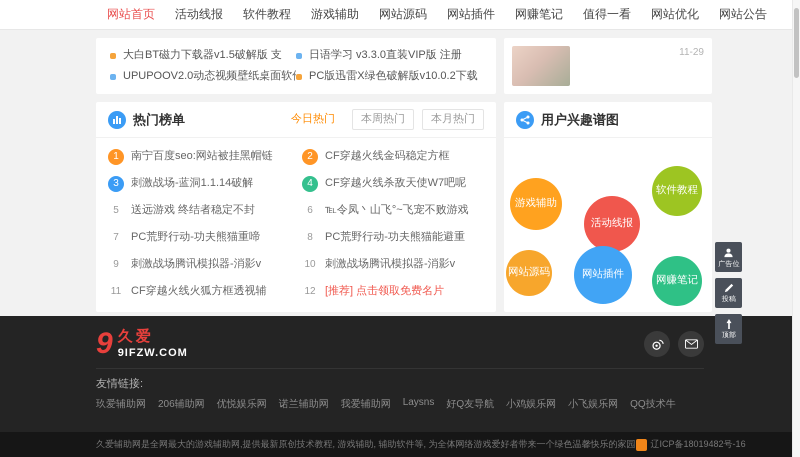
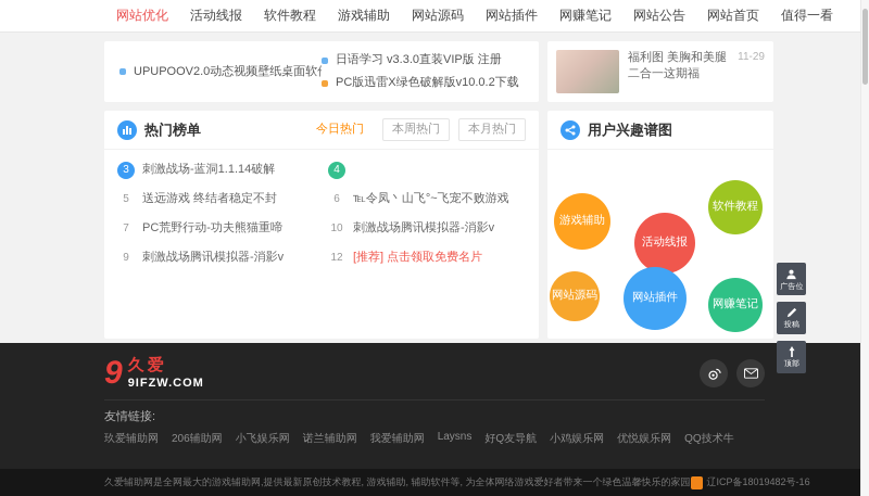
- 网站首页
+ 网站优化
  活动线报
  软件教程
  游戏辅助
  网站源码
  网站插件
  网赚笔记
- 值得一看
+ 网站公告
- 网站优化
+ 网站首页
- 网站公告
+ 值得一看
- 大白BT磁力下载器v1.5破解版 支
  UPUPOOV2.0动态视频壁纸桌面软
  日语学习 v3.3.0直装VIP版 注册
  PC版迅雷X绿色破解版v10.0.2下载
+ 福利图 美胸和美腿二合一这期福
  11-29
  热门榜单
  今日热门
  本周热门
  本月热门
- 1
- 南宁百度seo:网站被挂黑帽链
  3
  刺激战场-蓝洞1.1.14破解
  5
  送远游戏 终结者稳定不封
  7
  PC荒野行动-功夫熊猫重啼
  9
  刺激战场腾讯模拟器-消影v
- 11
- CF穿越火线火狐方框透视辅
- 2
- CF穿越火线金码稳定方框
  4
- CF穿越火线杀敌天使W7吧呢
  6
  ℡令凤丶山飞°~飞宠不败游戏
- 8
- PC荒野行动-功夫熊猫能避重
  10
  刺激战场腾讯模拟器-消影v
  12
  [推荐] 点击领取免费名片
  用户兴趣谱图
  游戏辅助
  软件教程
  活动线报
  网站源码
  网站插件
  网赚笔记
  广告位
  投稿
  顶部
  9
  久爱
  9IFZW.COM
  友情链接:
  玖爱辅助网
  206辅助网
- 优悦娱乐网
+ 小飞娱乐网
  诺兰辅助网
  我爱辅助网
  Laysns
  好Q友导航
  小鸡娱乐网
- 小飞娱乐网
+ 优悦娱乐网
  QQ技术牛
  久爱辅助网是全网最大的游戏辅助网,提供最新原创技术教程, 游戏辅助, 辅助软件等, 为全体网络游戏爱好者带来一个绿色温馨快乐的家园
  辽ICP备18019482号-16
